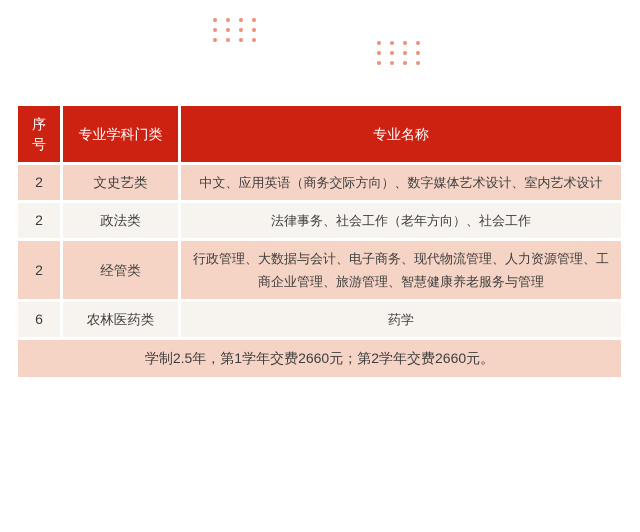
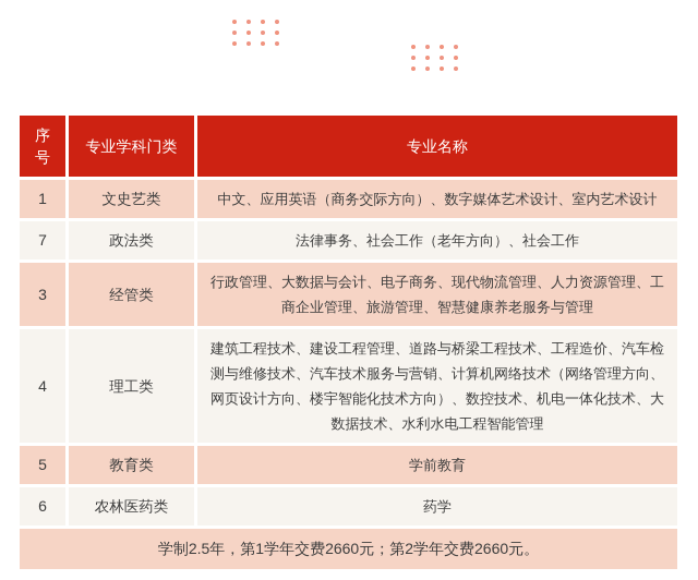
  序号	专业学科门类	专业名称
- 2	文史艺类	中文、应用英语（商务交际方向）、数字媒体艺术设计、室内艺术设计
+ 1	文史艺类	中文、应用英语（商务交际方向）、数字媒体艺术设计、室内艺术设计
- 2	政法类	法律事务、社会工作（老年方向）、社会工作
+ 7	政法类	法律事务、社会工作（老年方向）、社会工作
- 2	经管类	行政管理、大数据与会计、电子商务、现代物流管理、人力资源管理、工商企业管理、旅游管理、智慧健康养老服务与管理
+ 3	经管类	行政管理、大数据与会计、电子商务、现代物流管理、人力资源管理、工商企业管理、旅游管理、智慧健康养老服务与管理
+ 4	理工类	建筑工程技术、建设工程管理、道路与桥梁工程技术、工程造价、汽车检测与维修技术、汽车技术服务与营销、计算机网络技术（网络管理方向、网页设计方向、楼宇智能化技术方向）、数控技术、机电一体化技术、大数据技术、水利水电工程智能管理
+ 5	教育类	学前教育
  6	农林医药类	药学
  学制2.5年，第1学年交费2660元；第2学年交费2660元。
